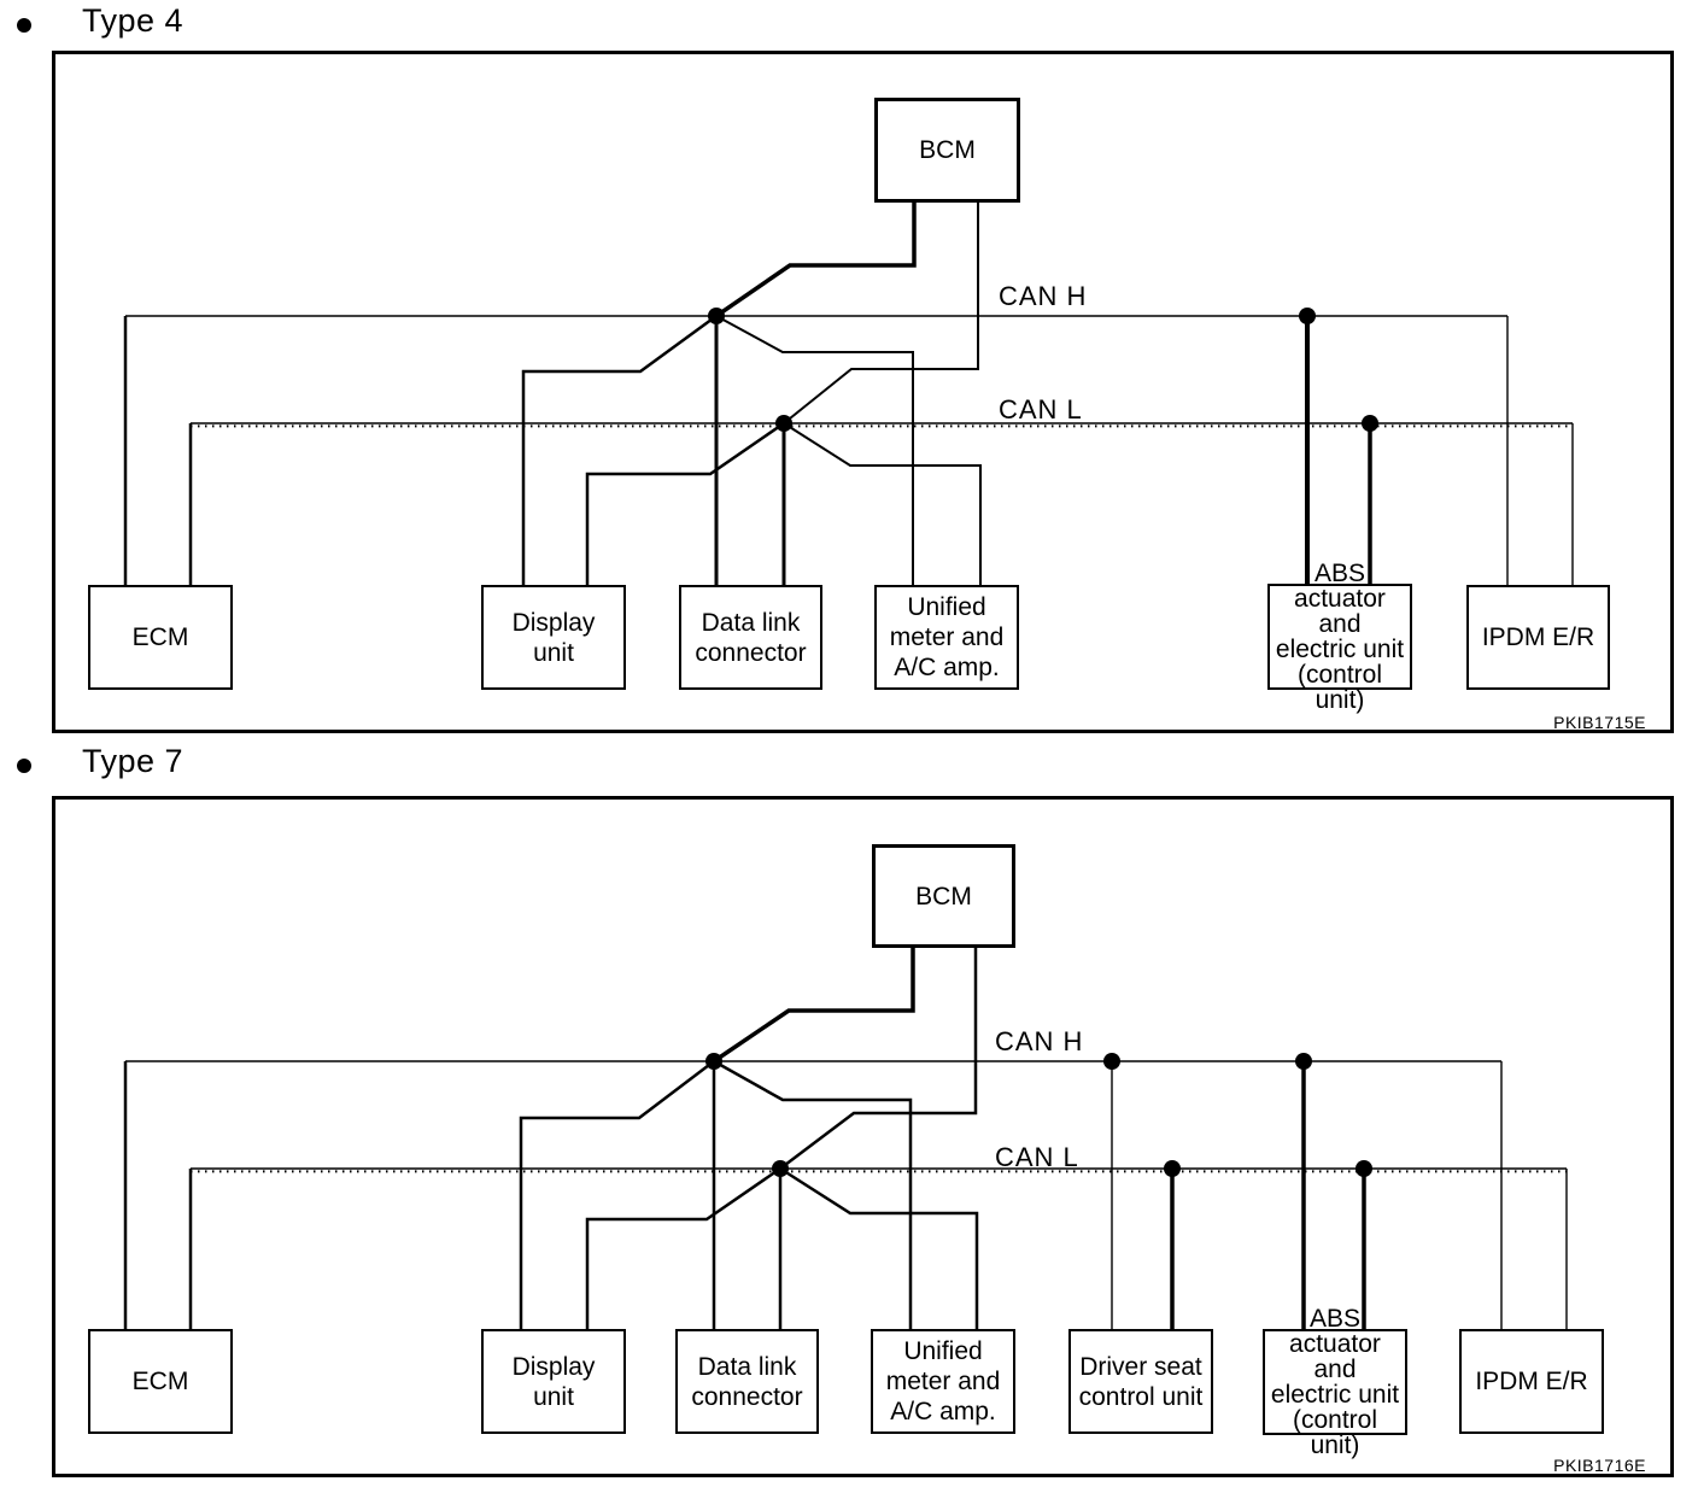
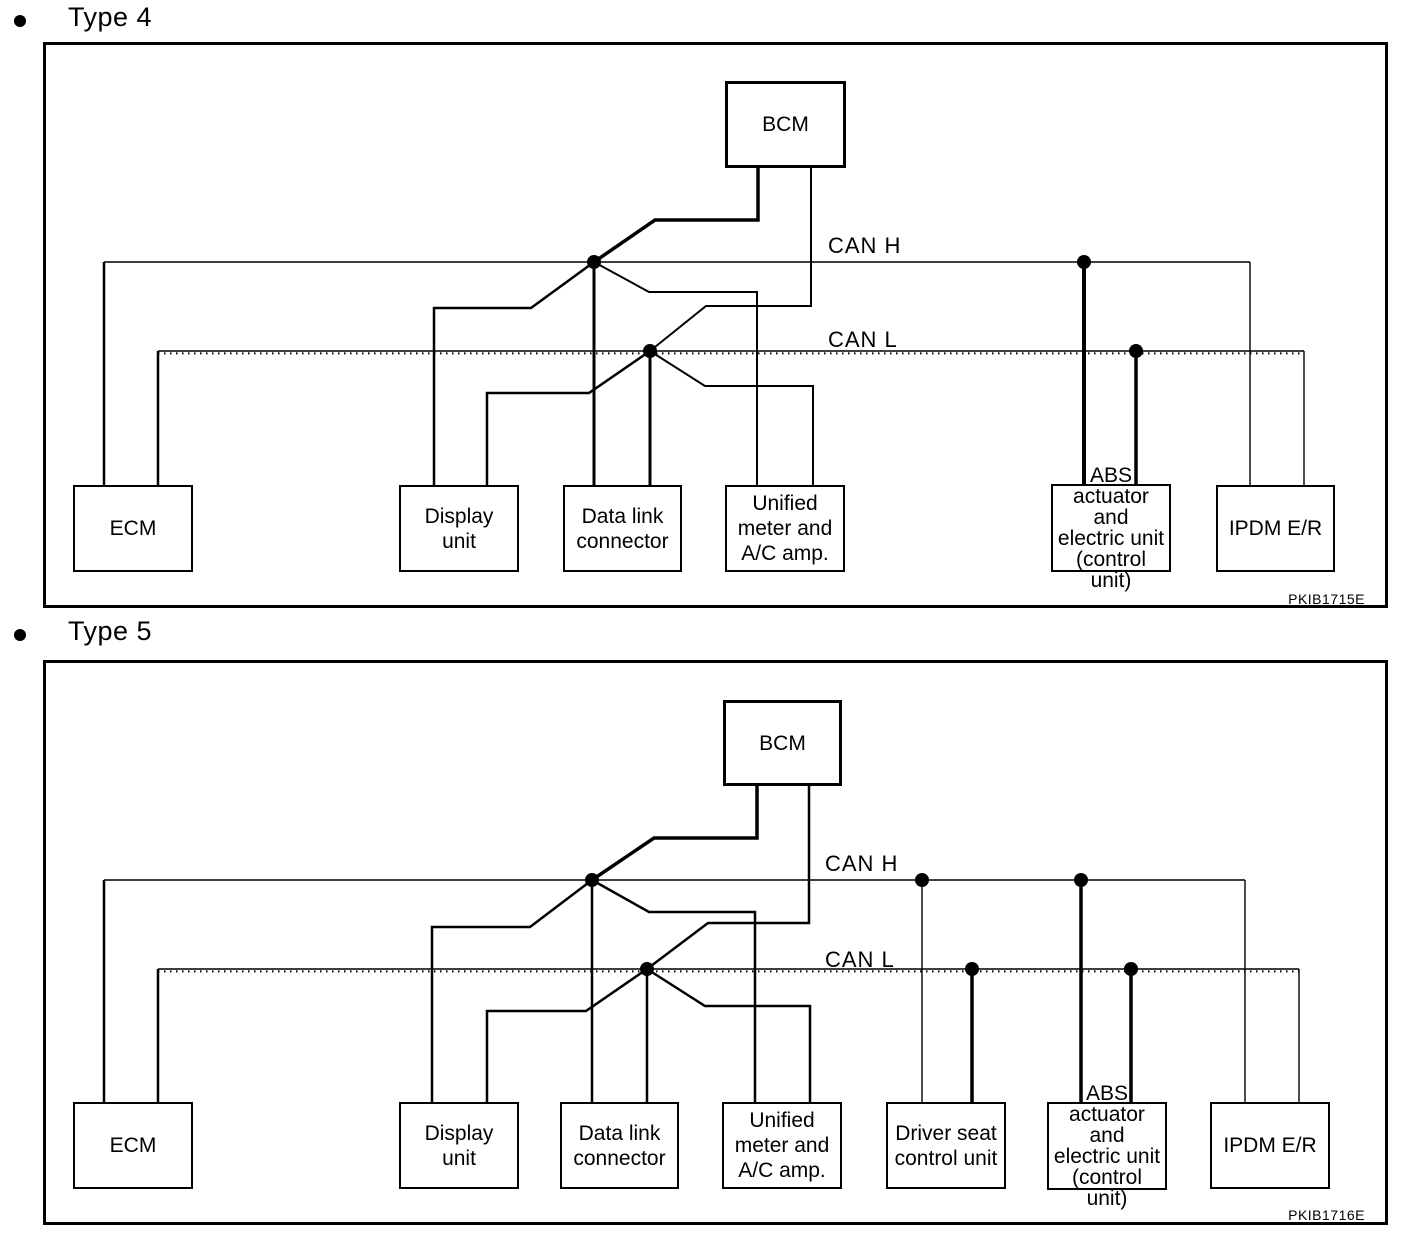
  Type 4
  BCM
  ECM
  Display
  unit
  Data link
  connector
  Unified
  meter and
  A/C amp.
  ABS
  actuator and
  electric unit
  (control unit)
  IPDM E/R
  CAN H
  CAN L
  PKIB1715E
- Type 7
+ Type 5
  BCM
  ECM
  Display
  unit
  Data link
  connector
  Unified
  meter and
  A/C amp.
  Driver seat
  control unit
  ABS
  actuator and
  electric unit
  (control unit)
  IPDM E/R
  CAN H
  CAN L
  PKIB1716E
